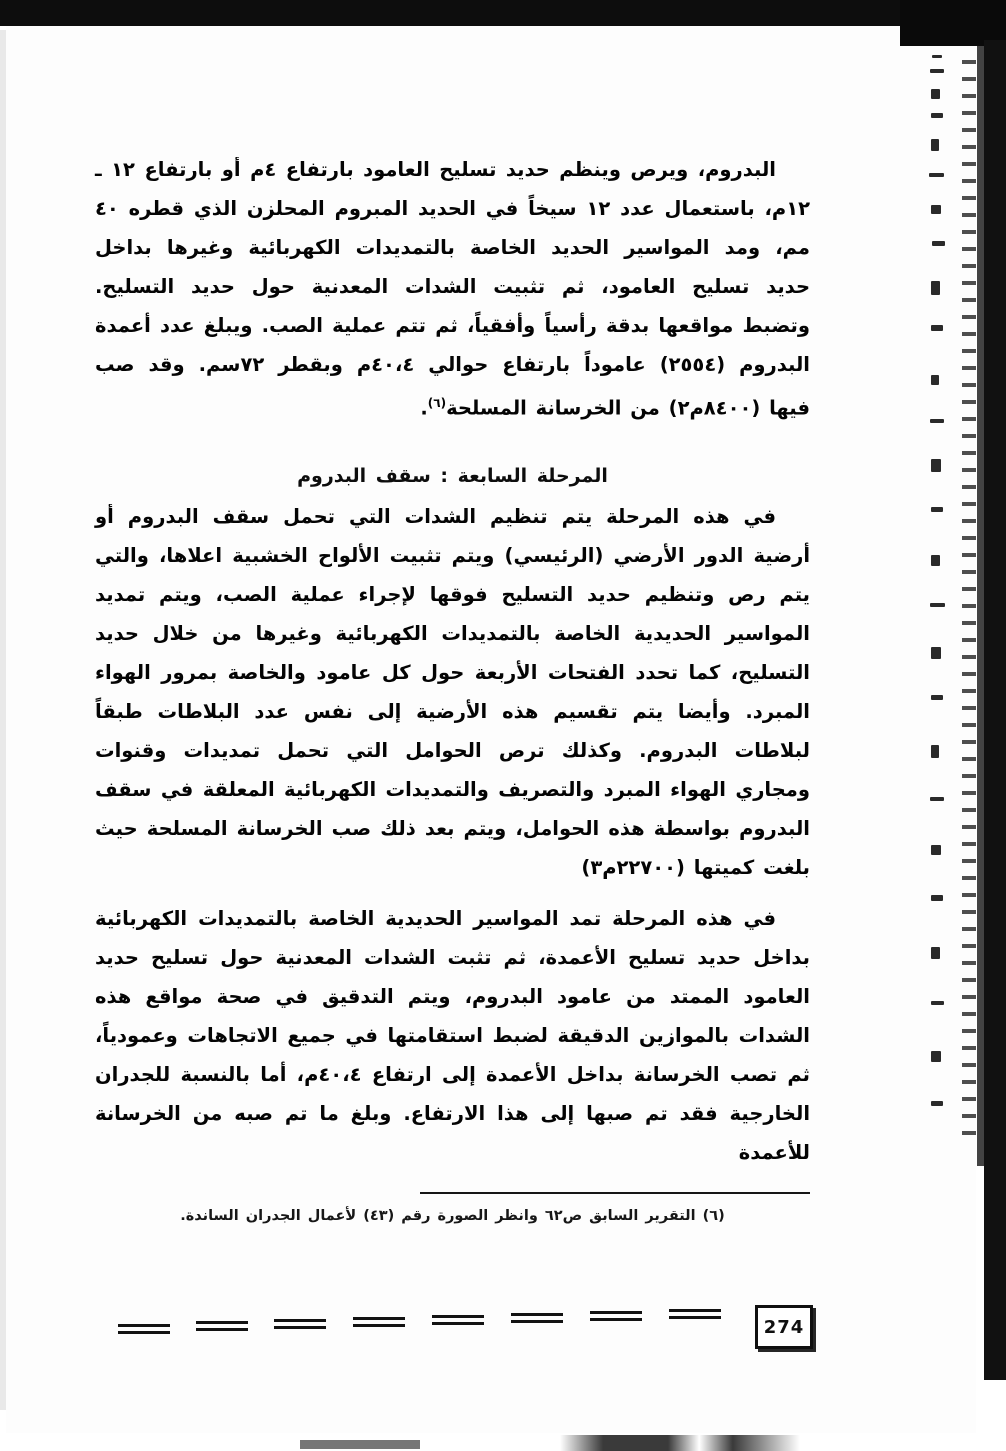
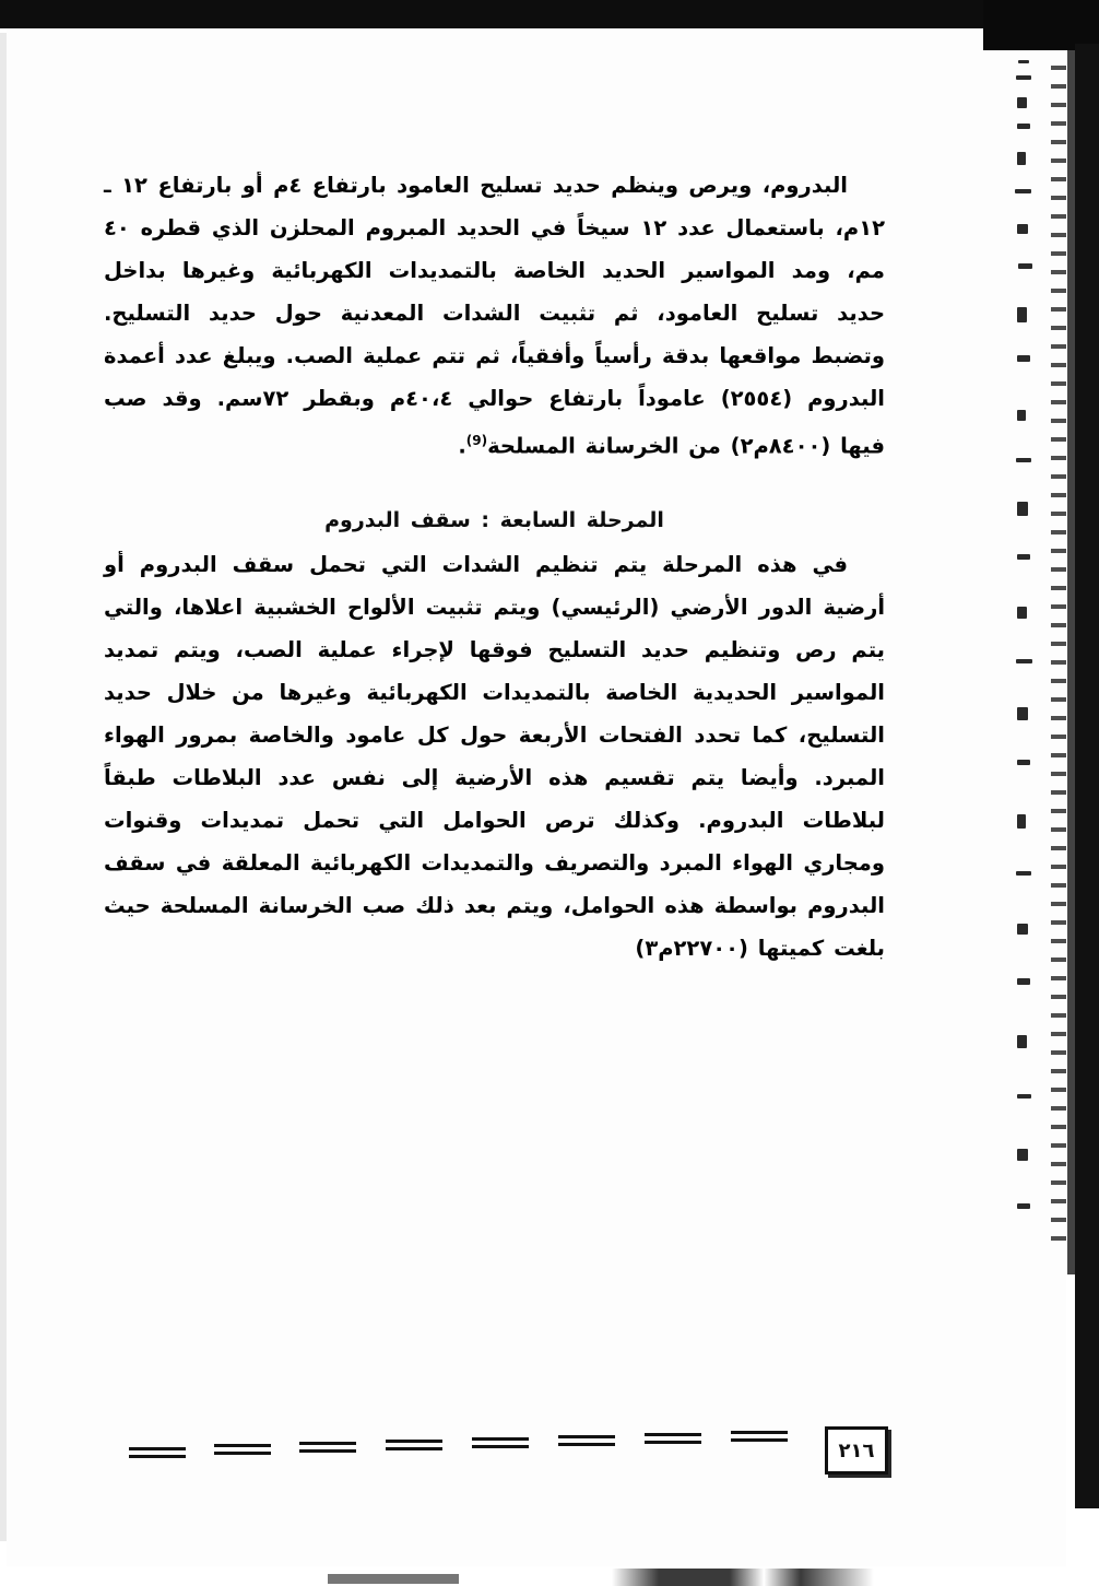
- البدروم، ويرص وينظم حديد تسليح العامود بارتفاع ٤م أو بارتفاع ١٢ ـ ١٢م، باستعمال عدد ١٢ سيخاً في الحديد المبروم المحلزن الذي قطره ٤٠ مم، ومد المواسير الحديد الخاصة بالتمديدات الكهربائية وغيرها بداخل حديد تسليح العامود، ثم تثبيت الشدات المعدنية حول حديد التسليح. وتضبط مواقعها بدقة رأسياً وأفقياً، ثم تتم عملية الصب. ويبلغ عدد أعمدة البدروم (٢٥٥٤) عاموداً بارتفاع حوالي ٤٠،٤م وبقطر ٧٢سم. وقد صب فيها (٨٤٠٠م٢) من الخرسانة المسلحة(٦).
+ البدروم، ويرص وينظم حديد تسليح العامود بارتفاع ٤م أو بارتفاع ١٢ ـ ١٢م، باستعمال عدد ١٢ سيخاً في الحديد المبروم المحلزن الذي قطره ٤٠ مم، ومد المواسير الحديد الخاصة بالتمديدات الكهربائية وغيرها بداخل حديد تسليح العامود، ثم تثبيت الشدات المعدنية حول حديد التسليح. وتضبط مواقعها بدقة رأسياً وأفقياً، ثم تتم عملية الصب. ويبلغ عدد أعمدة البدروم (٢٥٥٤) عاموداً بارتفاع حوالي ٤٠،٤م وبقطر ٧٢سم. وقد صب فيها (٨٤٠٠م٢) من الخرسانة المسلحة(9).
  المرحلة السابعة : سقف البدروم
  في هذه المرحلة يتم تنظيم الشدات التي تحمل سقف البدروم أو أرضية الدور الأرضي (الرئيسي) ويتم تثبيت الألواح الخشبية اعلاها، والتي يتم رص وتنظيم حديد التسليح فوقها لإجراء عملية الصب، ويتم تمديد المواسير الحديدية الخاصة بالتمديدات الكهربائية وغيرها من خلال حديد التسليح، كما تحدد الفتحات الأربعة حول كل عامود والخاصة بمرور الهواء المبرد. وأيضا يتم تقسيم هذه الأرضية إلى نفس عدد البلاطات طبقاً لبلاطات البدروم. وكذلك ترص الحوامل التي تحمل تمديدات وقنوات ومجاري الهواء المبرد والتصريف والتمديدات الكهربائية المعلقة في سقف البدروم بواسطة هذه الحوامل، ويتم بعد ذلك صب الخرسانة المسلحة حيث بلغت كميتها (٢٢٧٠٠م٣)
- في هذه المرحلة تمد المواسير الحديدية الخاصة بالتمديدات الكهربائية بداخل حديد تسليح الأعمدة، ثم تثبت الشدات المعدنية حول تسليح حديد العامود الممتد من عامود البدروم، ويتم التدقيق في صحة مواقع هذه الشدات بالموازين الدقيقة لضبط استقامتها في جميع الاتجاهات وعمودياً، ثم تصب الخرسانة بداخل الأعمدة إلى ارتفاع ٤٠،٤م، أما بالنسبة للجدران الخارجية فقد تم صبها إلى هذا الارتفاع. وبلغ ما تم صبه من الخرسانة للأعمدة
- (٦) التقرير السابق ص٦٢ وانظر الصورة رقم (٤٣) لأعمال الجدران الساندة.
- 274
+ ٢١٦
